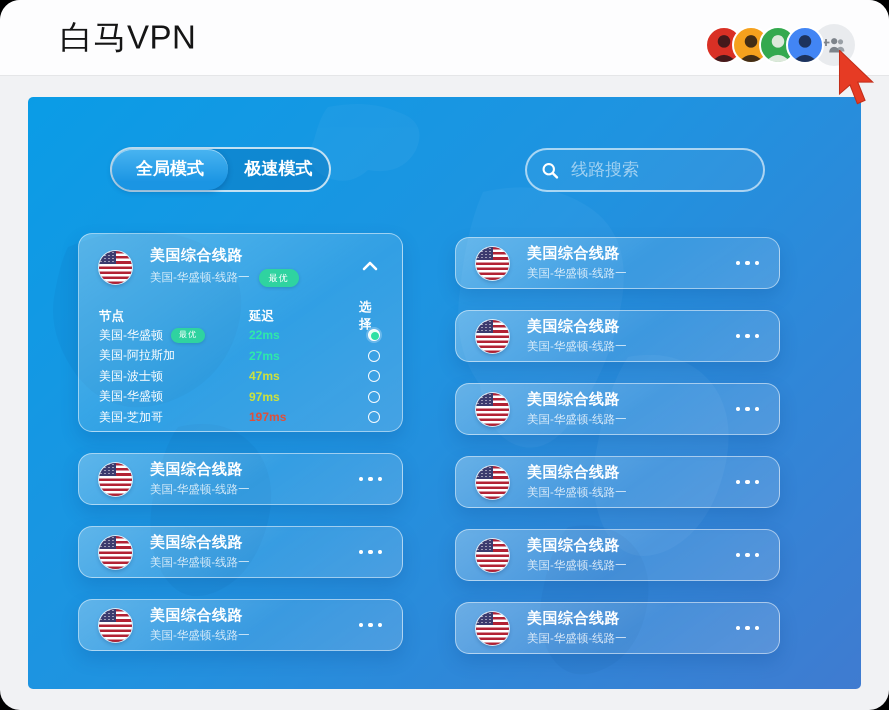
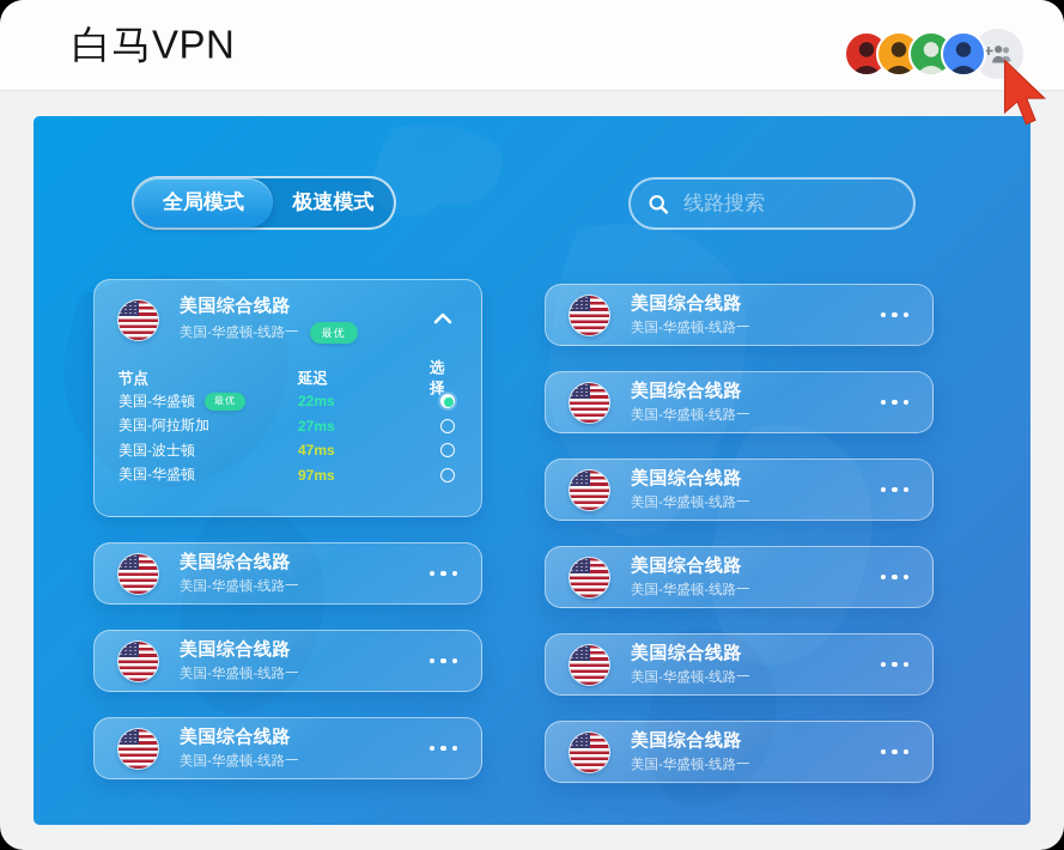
  白马VPN
  全局模式
  极速模式
  线路搜索
  美国综合线路
  美国-华盛顿-线路一
  最优
  节点
  延迟
  选择
  美国-华盛顿
  最优
  22ms
  美国-阿拉斯加
  27ms
  美国-波士顿
  47ms
  美国-华盛顿
  97ms
- 美国-芝加哥
- 197ms
  美国综合线路
  美国-华盛顿-线路一
  美国综合线路
  美国-华盛顿-线路一
  美国综合线路
  美国-华盛顿-线路一
  美国综合线路
  美国-华盛顿-线路一
  美国综合线路
  美国-华盛顿-线路一
  美国综合线路
  美国-华盛顿-线路一
  美国综合线路
  美国-华盛顿-线路一
  美国综合线路
  美国-华盛顿-线路一
  美国综合线路
  美国-华盛顿-线路一
